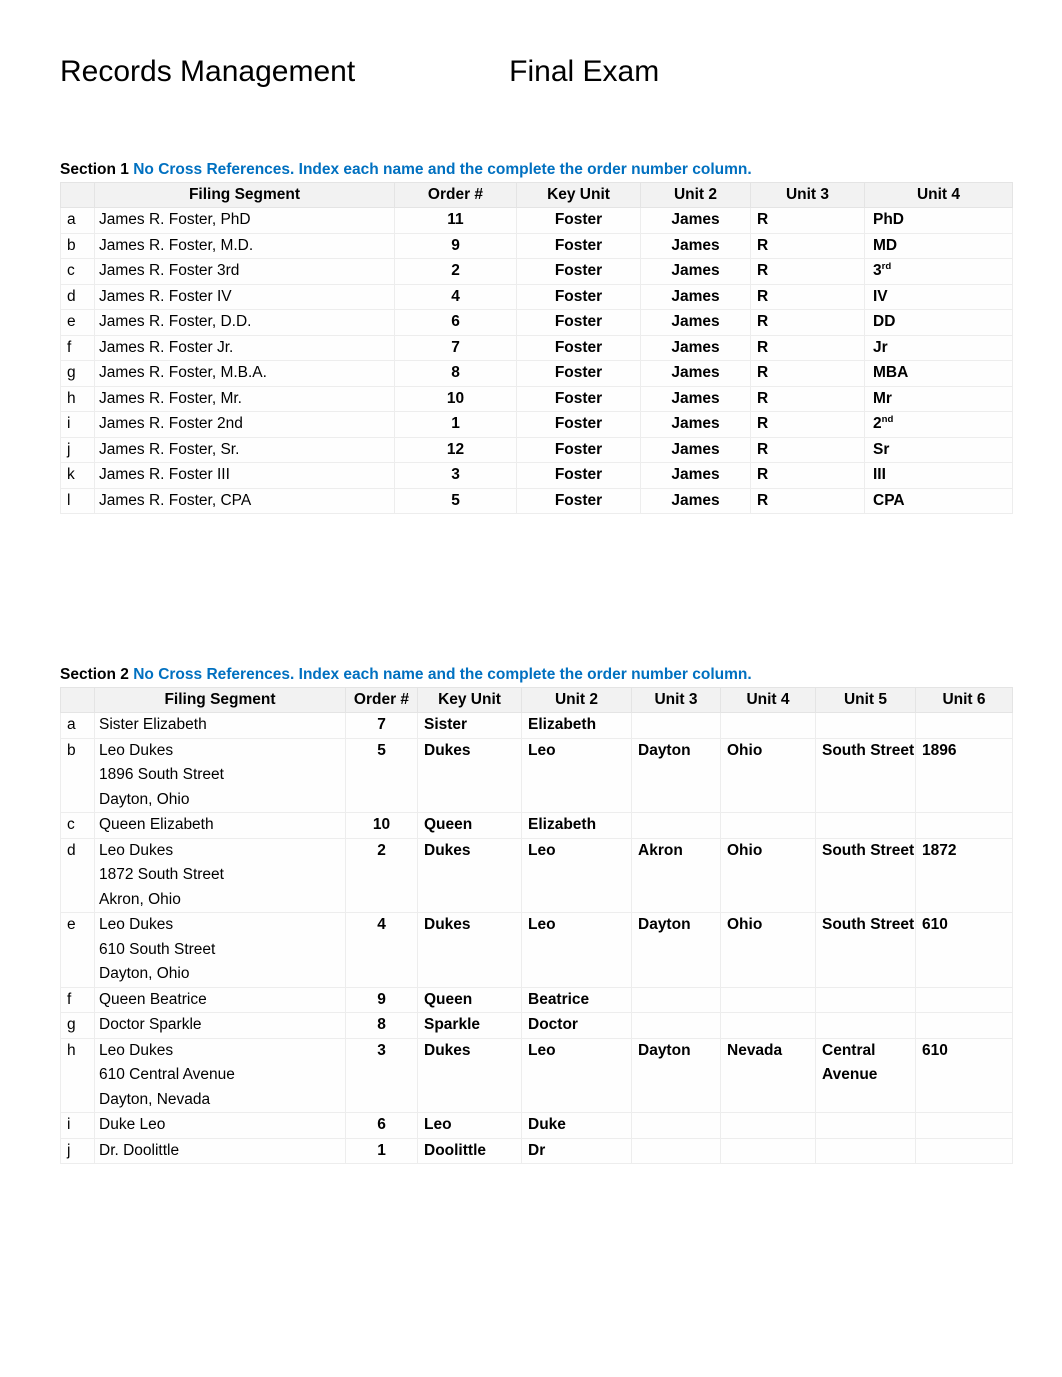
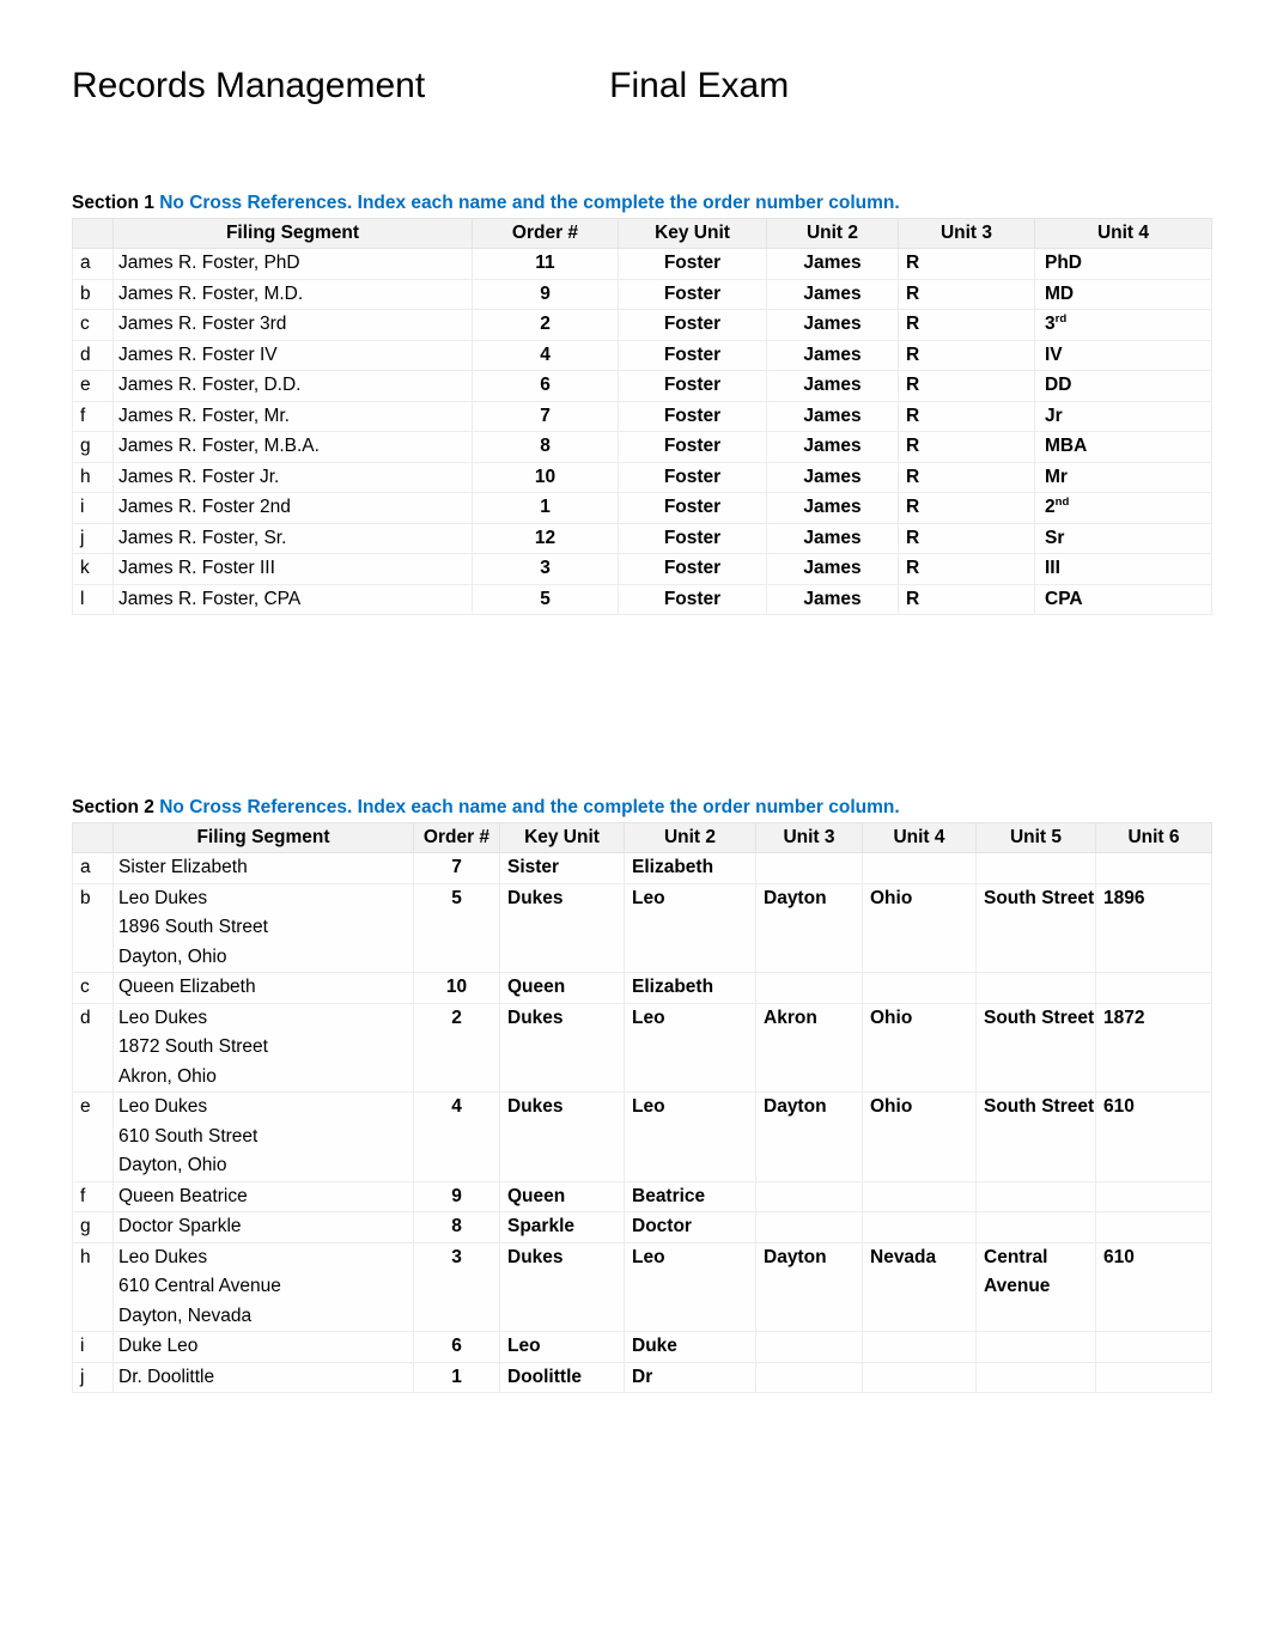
  Records Management
  Final Exam
  Section 1 No Cross References. Index each name and the complete the order number column.
  	Filing Segment	Order #	Key Unit	Unit 2	Unit 3	Unit 4
  a	James R. Foster, PhD	11	Foster	James	R	PhD
  b	James R. Foster, M.D.	9	Foster	James	R	MD
  c	James R. Foster 3rd	2	Foster	James	R	3rd
  d	James R. Foster IV	4	Foster	James	R	IV
  e	James R. Foster, D.D.	6	Foster	James	R	DD
- f	James R. Foster Jr.	7	Foster	James	R	Jr
+ f	James R. Foster, Mr.	7	Foster	James	R	Jr
  g	James R. Foster, M.B.A.	8	Foster	James	R	MBA
- h	James R. Foster, Mr.	10	Foster	James	R	Mr
+ h	James R. Foster Jr.	10	Foster	James	R	Mr
  i	James R. Foster 2nd	1	Foster	James	R	2nd
  j	James R. Foster, Sr.	12	Foster	James	R	Sr
  k	James R. Foster III	3	Foster	James	R	III
  l	James R. Foster, CPA	5	Foster	James	R	CPA
  Section 2 No Cross References. Index each name and the complete the order number column.
  	Filing Segment	Order #	Key Unit	Unit 2	Unit 3	Unit 4	Unit 5	Unit 6
  a	Sister Elizabeth	7	Sister	Elizabeth
  b	Leo Dukes1896 South StreetDayton, Ohio	5	Dukes	Leo	Dayton	Ohio	South Street	1896
  c	Queen Elizabeth	10	Queen	Elizabeth
  d	Leo Dukes1872 South StreetAkron, Ohio	2	Dukes	Leo	Akron	Ohio	South Street	1872
  e	Leo Dukes610 South StreetDayton, Ohio	4	Dukes	Leo	Dayton	Ohio	South Street	610
  f	Queen Beatrice	9	Queen	Beatrice
  g	Doctor Sparkle	8	Sparkle	Doctor
  h	Leo Dukes610 Central AvenueDayton, Nevada	3	Dukes	Leo	Dayton	Nevada	Central Avenue	610
  i	Duke Leo	6	Leo	Duke
  j	Dr. Doolittle	1	Doolittle	Dr
